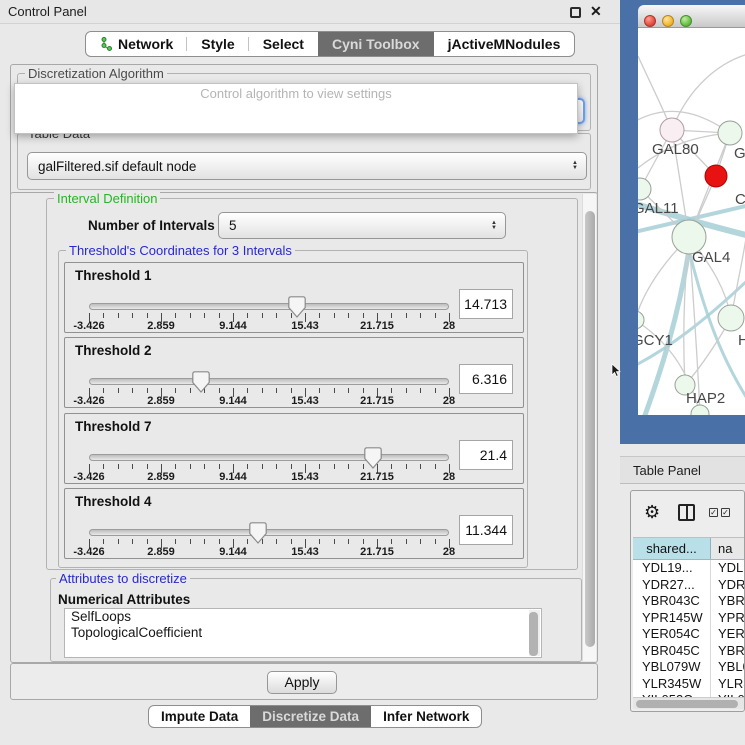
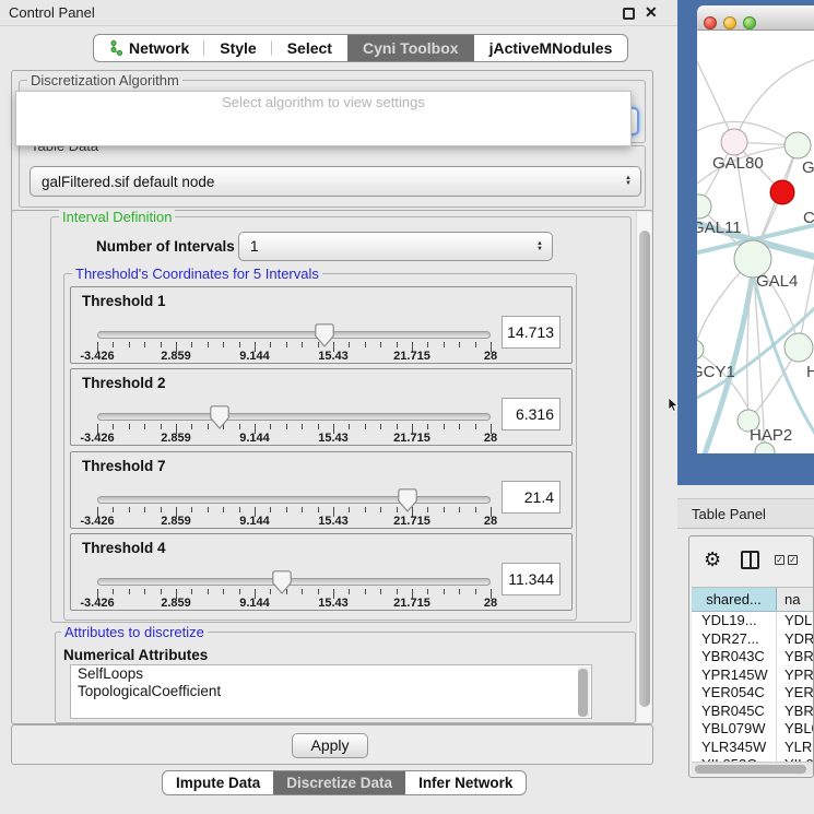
  Control Panel
  ✕
  Network
  Style
  Select
  Cyni Toolbox
  jActiveMNodules
  Discretization Algorithm
  galFiltered.sif default node
- Control algorithm to view settings
+ Select algorithm to view settings
  Interval Definition
  Number of Intervals
- 5
+ 1
- Threshold's Coordinates for 3 Intervals
+ Threshold's Coordinates for 5 Intervals
  Threshold 1
  -3.426
  2.859
  9.144
  15.43
  21.715
  28
  14.713
  Threshold 2
  -3.426
  2.859
  9.144
  15.43
  21.715
  28
  6.316
  Threshold 7
  -3.426
  2.859
  9.144
  15.43
  21.715
  28
  21.4
  Threshold 4
  -3.426
  2.859
  9.144
  15.43
  21.715
  28
  11.344
  Attributes to discretize
  Numerical Attributes
  SelfLoops
  TopologicalCoefficient
  Apply
  Impute Data
  Discretize Data
  Infer Network
  GAL80
  C
  GAL11
  GAL4
  GCY1
  H
  HAP2
  Table Panel
  ⚙
  ✓
  ✓
  shared...
  na
  YDL19...
  YDL
  YDR27...
  YDR
  YBR043C
  YBR
  YPR145W
  YPR
  YER054C
  YER
  YBR045C
  YBR
  YBL079W
  YBL
  YLR345W
  YLR
